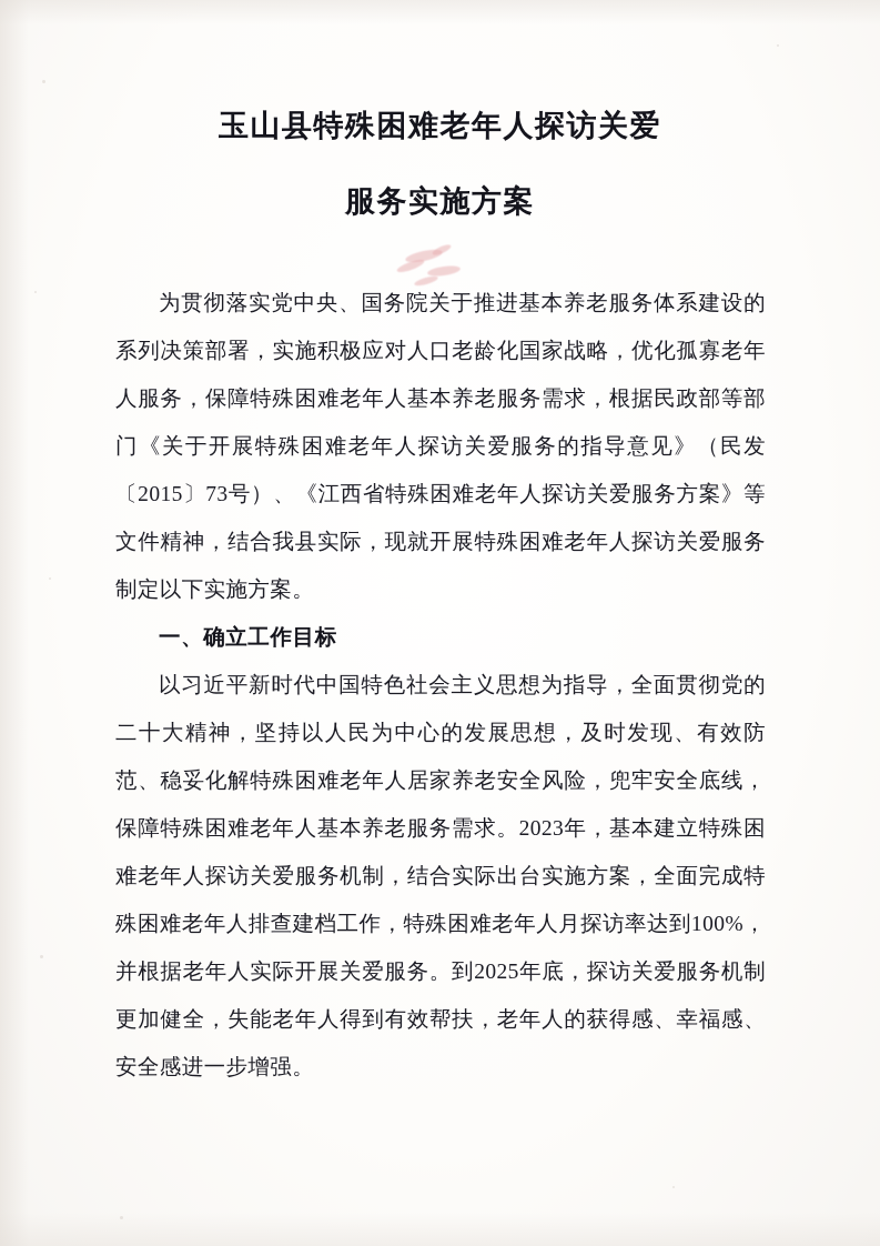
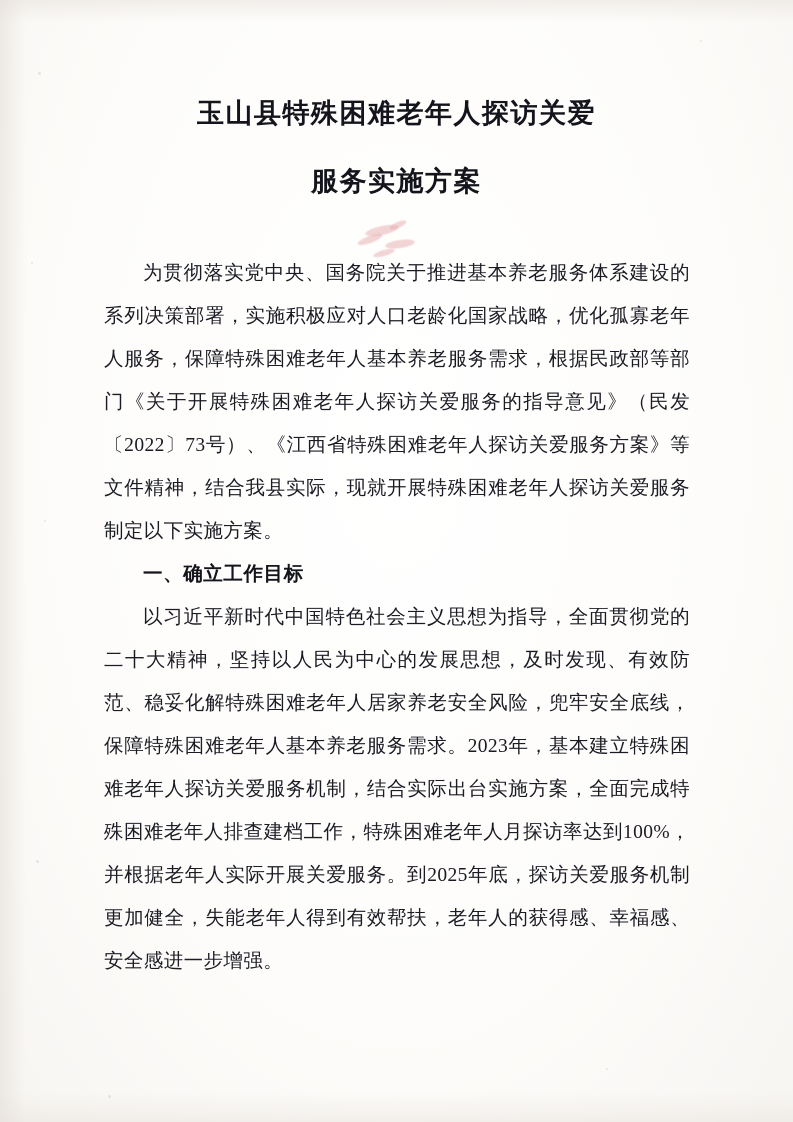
  玉山县特殊困难老年人探访关爱
  服务实施方案
- 为贯彻落实党中央、国务院关于推进基本养老服务体系建设的系列决策部署，实施积极应对人口老龄化国家战略，优化孤寡老年人服务，保障特殊困难老年人基本养老服务需求，根据民政部等部门《关于开展特殊困难老年人探访关爱服务的指导意见》（民发〔2015〕73号）、《江西省特殊困难老年人探访关爱服务方案》等文件精神，结合我县实际，现就开展特殊困难老年人探访关爱服务制定以下实施方案。
+ 为贯彻落实党中央、国务院关于推进基本养老服务体系建设的系列决策部署，实施积极应对人口老龄化国家战略，优化孤寡老年人服务，保障特殊困难老年人基本养老服务需求，根据民政部等部门《关于开展特殊困难老年人探访关爱服务的指导意见》（民发〔2022〕73号）、《江西省特殊困难老年人探访关爱服务方案》等文件精神，结合我县实际，现就开展特殊困难老年人探访关爱服务制定以下实施方案。
  一、确立工作目标
  以习近平新时代中国特色社会主义思想为指导，全面贯彻党的二十大精神，坚持以人民为中心的发展思想，及时发现、有效防范、稳妥化解特殊困难老年人居家养老安全风险，兜牢安全底线，保障特殊困难老年人基本养老服务需求。2023年，基本建立特殊困难老年人探访关爱服务机制，结合实际出台实施方案，全面完成特殊困难老年人排查建档工作，特殊困难老年人月探访率达到100%，并根据老年人实际开展关爱服务。到2025年底，探访关爱服务机制更加健全，失能老年人得到有效帮扶，老年人的获得感、幸福感、安全感进一步增强。
